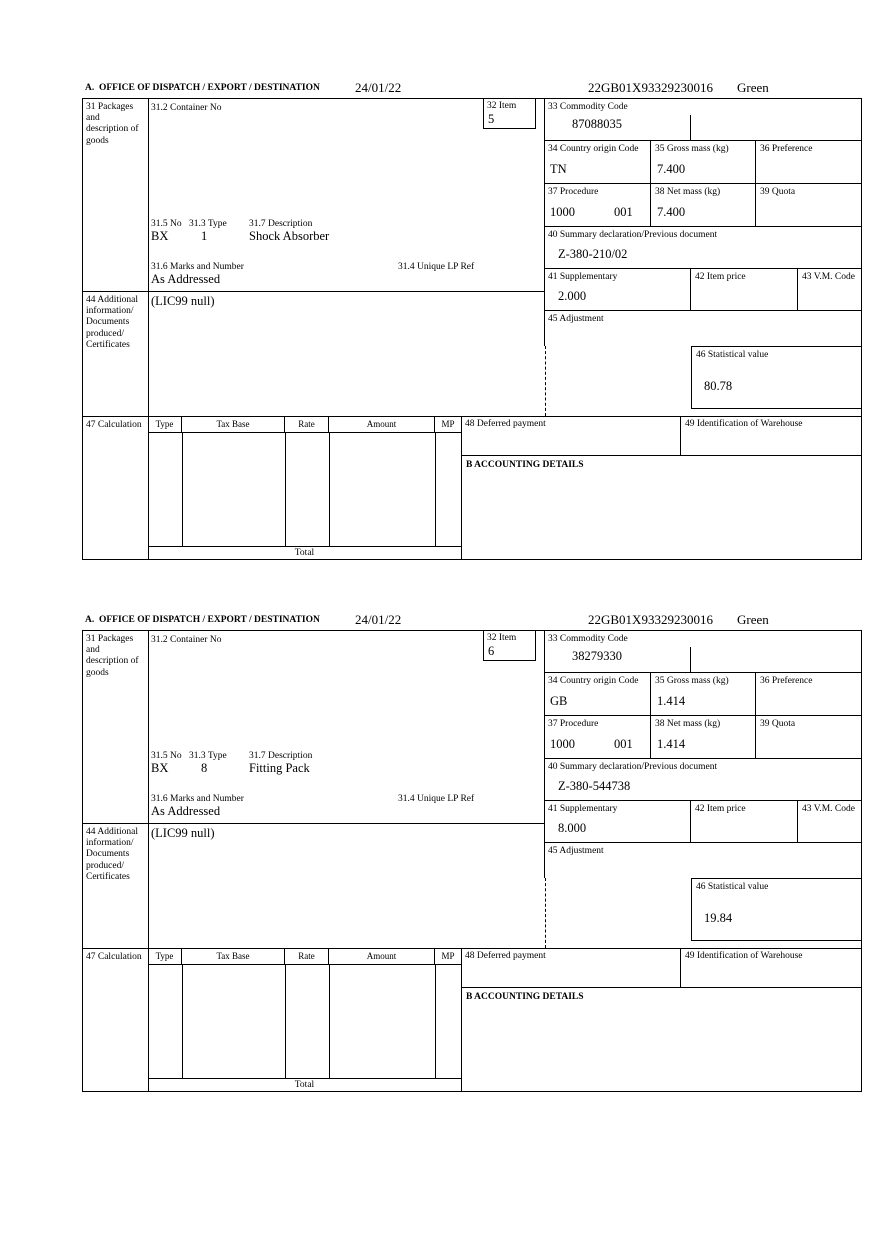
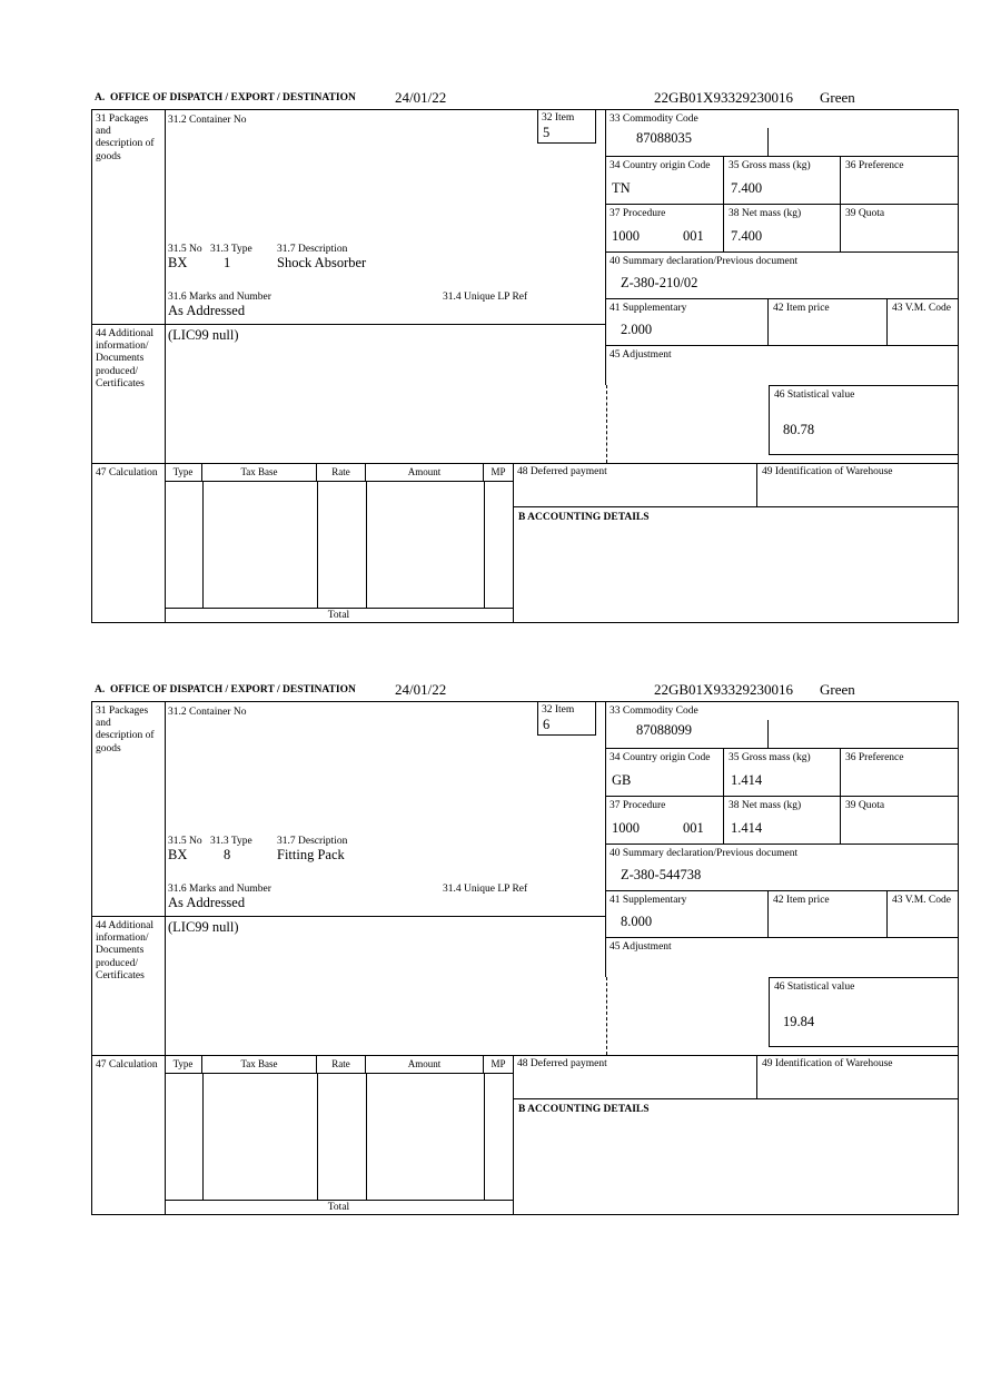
  A. OFFICE OF DISPATCH / EXPORT / DESTINATION
  24/01/22
  22GB01X93329230016
  Green
  31 Packages and description of goods
  44 Additional information/ Documents produced/ Certificates
  47 Calculation
  31.2 Container No
  32 Item
  5
  31.5 No
  31.3 Type
  31.7 Description
  BX
  1
  Shock Absorber
  31.6 Marks and Number
  31.4 Unique LP Ref
  As Addressed
  (LIC99 null)
  33 Commodity Code
  87088035
  34 Country origin Code
  TN
  35 Gross mass (kg)
  7.400
  36 Preference
  37 Procedure
  1000
  001
  38 Net mass (kg)
  7.400
  39 Quota
  40 Summary declaration/Previous document
  Z-380-210/02
  41 Supplementary
  2.000
  42 Item price
  43 V.M. Code
  45 Adjustment
  46 Statistical value
  80.78
  Type
  Tax Base
  Rate
  Amount
  MP
  Total
  48 Deferred payment
  49 Identification of Warehouse
  B ACCOUNTING DETAILS
  A. OFFICE OF DISPATCH / EXPORT / DESTINATION
  24/01/22
  22GB01X93329230016
  Green
  31 Packages and description of goods
  44 Additional information/ Documents produced/ Certificates
  47 Calculation
  31.2 Container No
  32 Item
  6
  31.5 No
  31.3 Type
  31.7 Description
  BX
  8
  Fitting Pack
  31.6 Marks and Number
  31.4 Unique LP Ref
  As Addressed
  (LIC99 null)
  33 Commodity Code
- 38279330
+ 87088099
  34 Country origin Code
  GB
  35 Gross mass (kg)
  1.414
  36 Preference
  37 Procedure
  1000
  001
  38 Net mass (kg)
  1.414
  39 Quota
  40 Summary declaration/Previous document
  Z-380-544738
  41 Supplementary
  8.000
  42 Item price
  43 V.M. Code
  45 Adjustment
  46 Statistical value
  19.84
  Type
  Tax Base
  Rate
  Amount
  MP
  Total
  48 Deferred payment
  49 Identification of Warehouse
  B ACCOUNTING DETAILS
